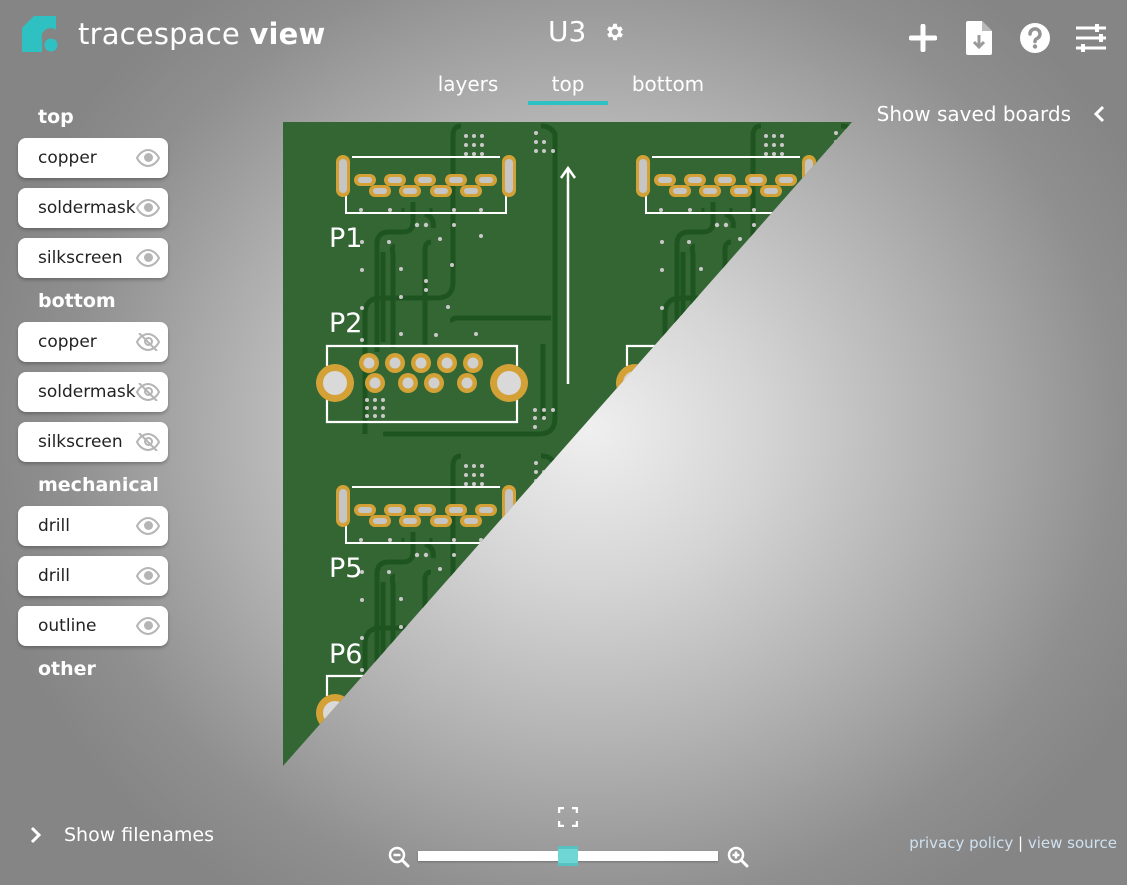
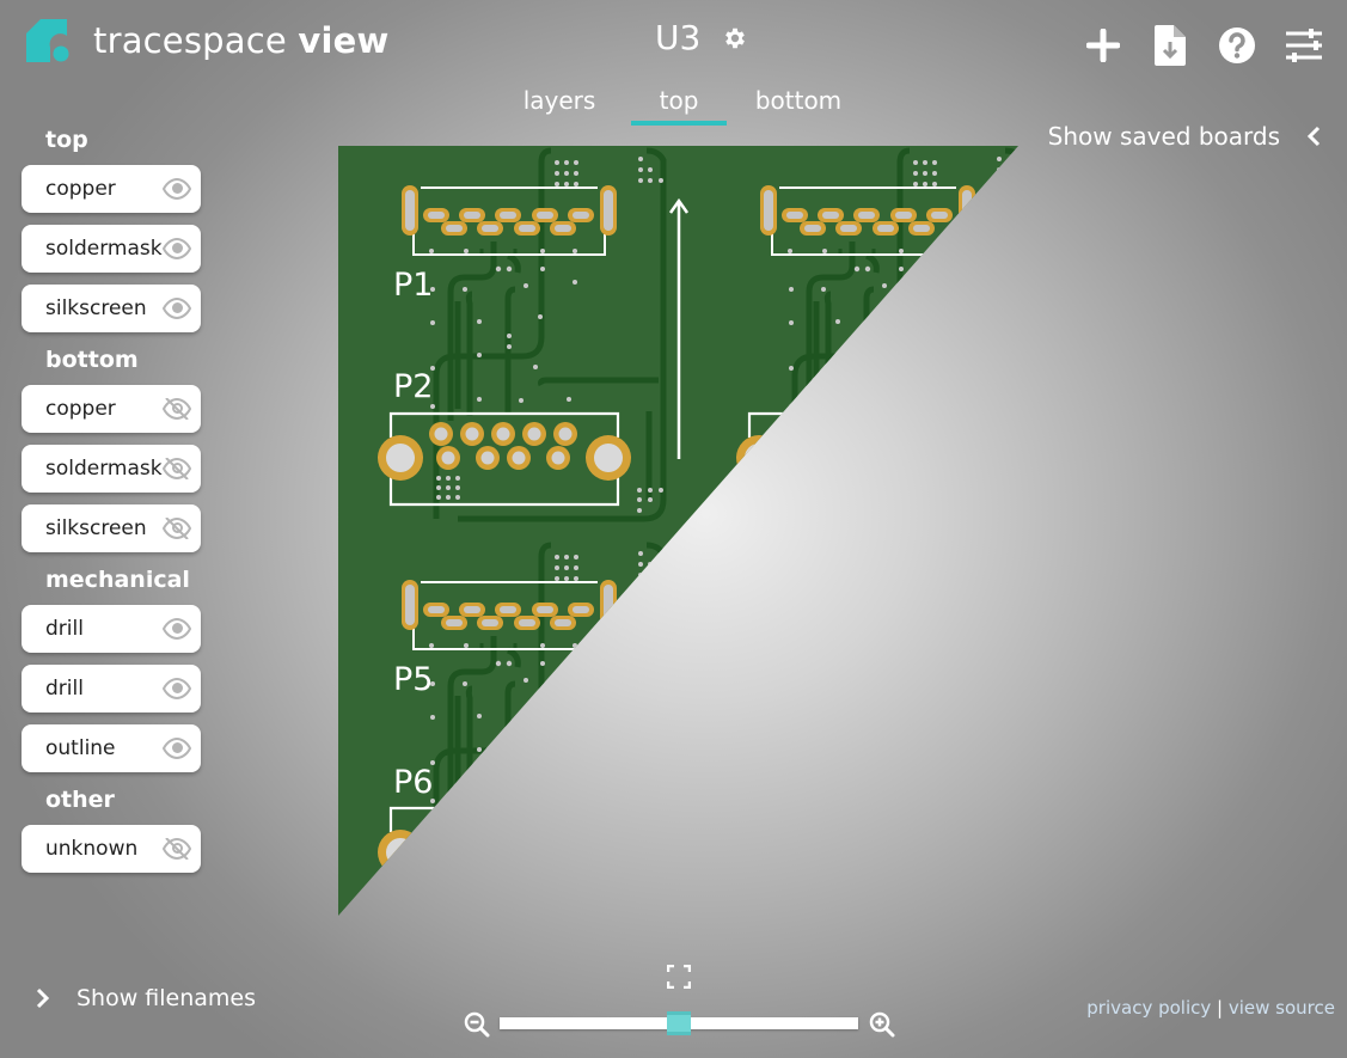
  tracespace view
  U3
  layers
  top
  bottom
  Show saved boards
  top
  copper
  soldermask
  silkscreen
  bottom
  copper
  soldermask
  silkscreen
  mechanical
  drill
  drill
  outline
  other
+ unknown
  P1
  P2
  P5
  P6
  Show filenames
  privacy policy | view source
